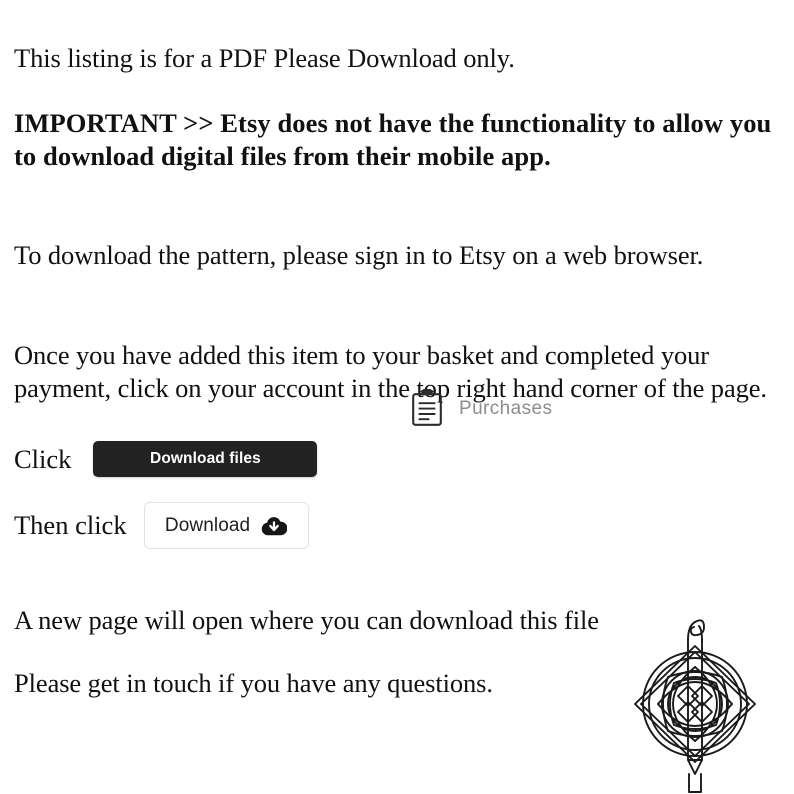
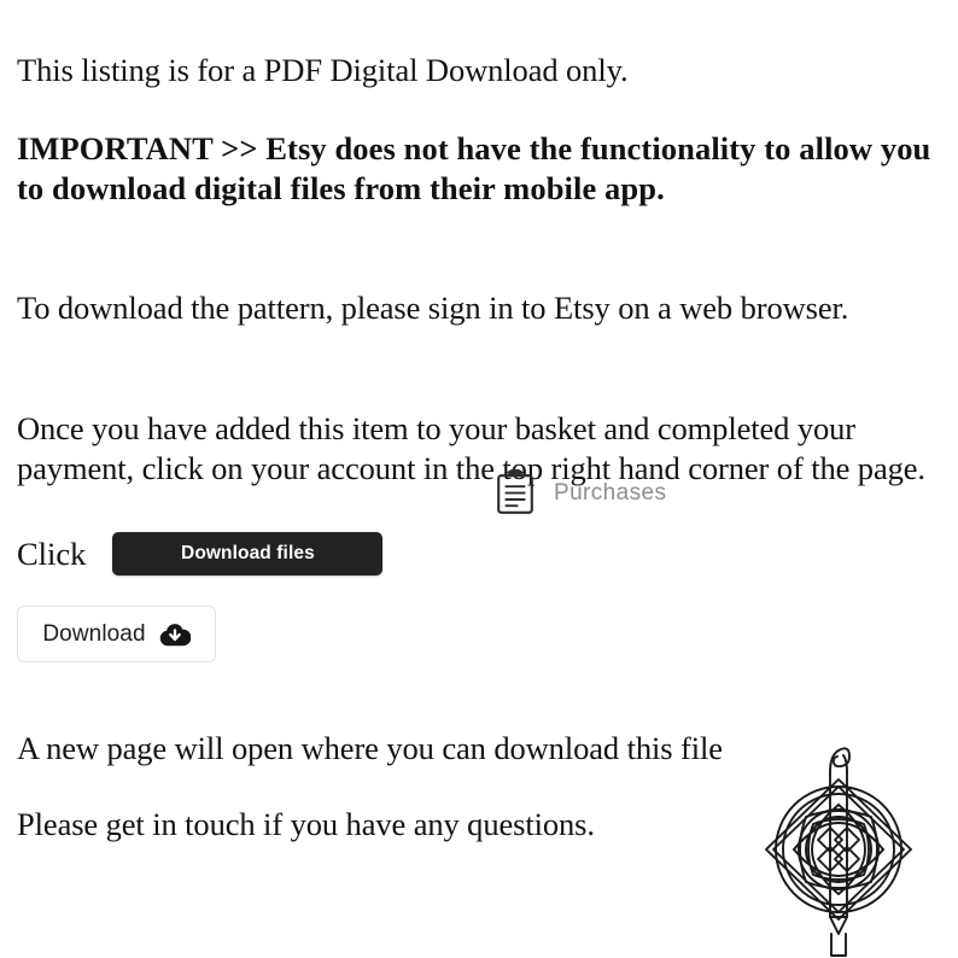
- This listing is for a PDF Please Download only.
+ This listing is for a PDF Digital Download only.
  IMPORTANT >> Etsy does not have the functionality to allow you to download digital files from their mobile app.
  To download the pattern, please sign in to Etsy on a web browser.
  Once you have added this item to your basket and completed your payment, click on your account in the top right hand corner of the page.
  Purchases
  Click
  Download files
- Then click
  Download
  A new page will open where you can download this file
  Please get in touch if you have any questions.
